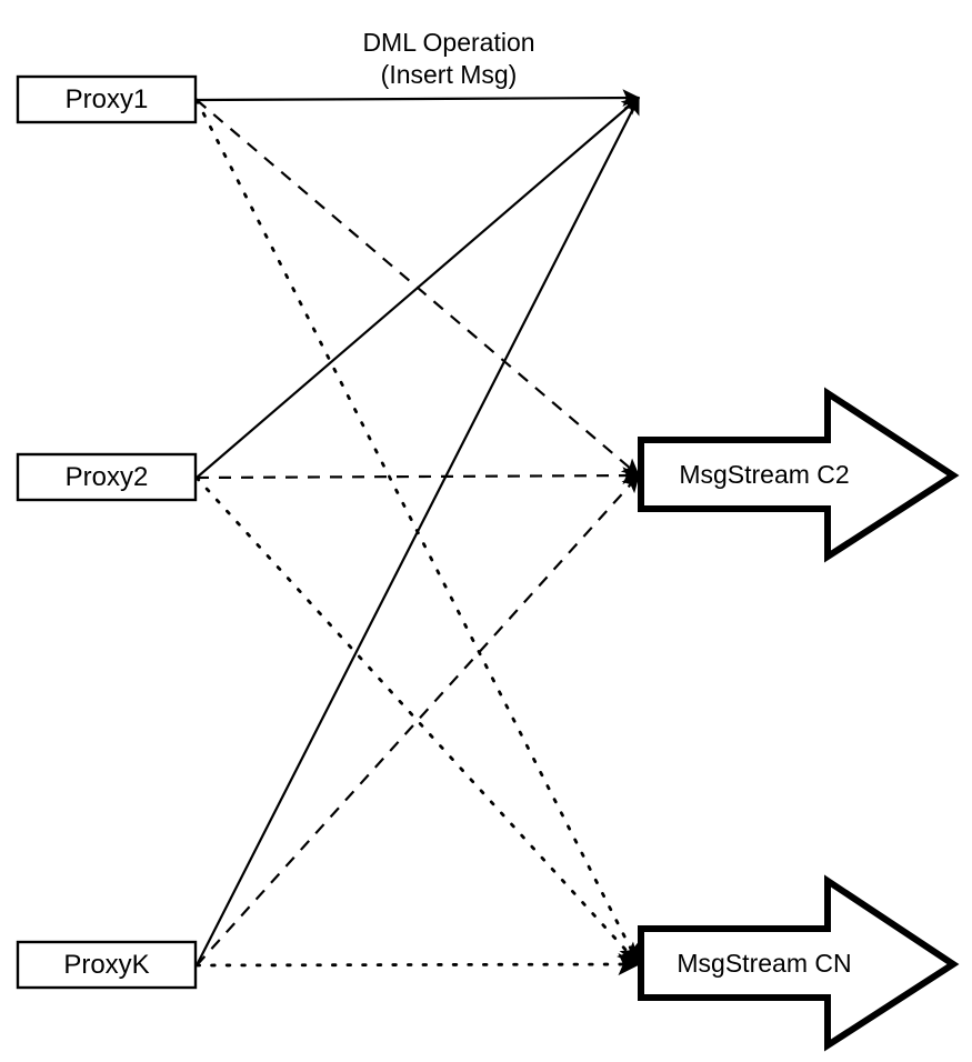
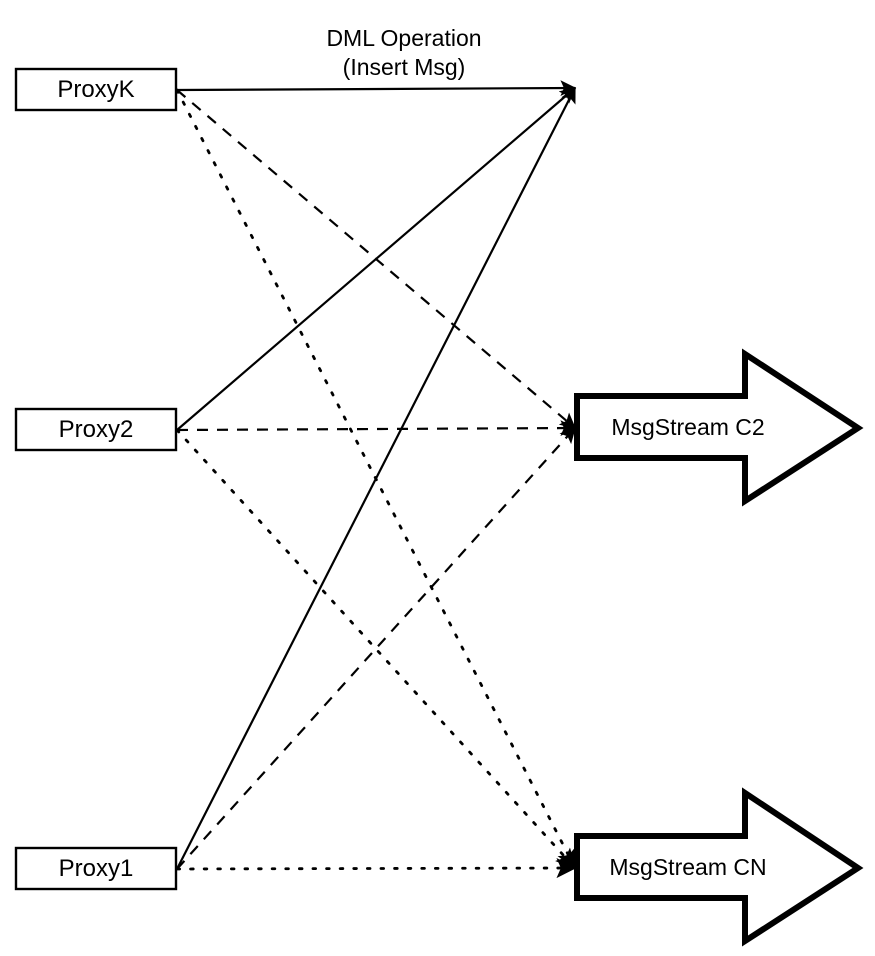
- Proxy1
+ ProxyK
  Proxy2
- ProxyK
+ Proxy1
  MsgStream C2
  MsgStream CN
  DML Operation
  (Insert Msg)
